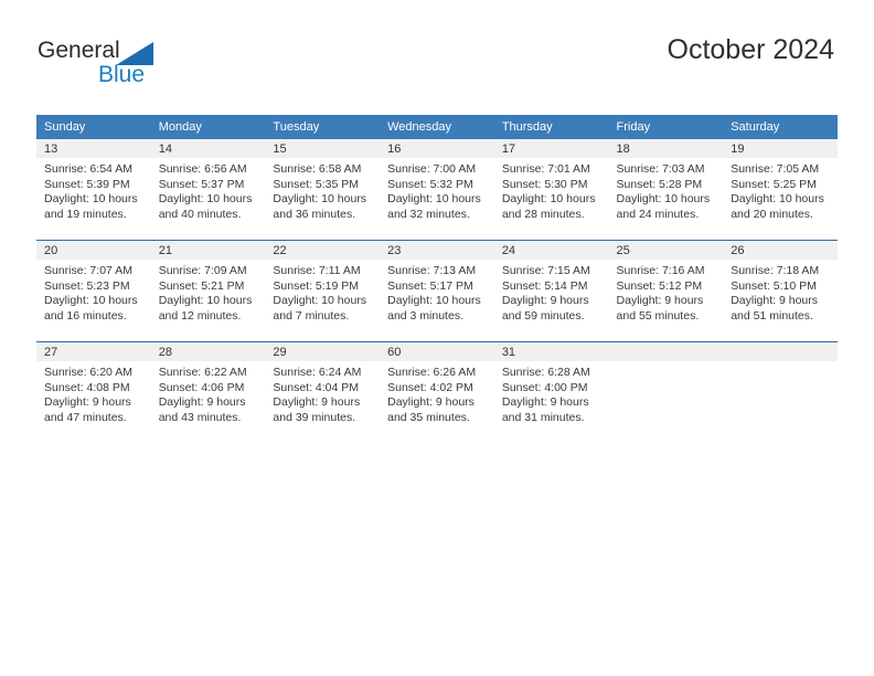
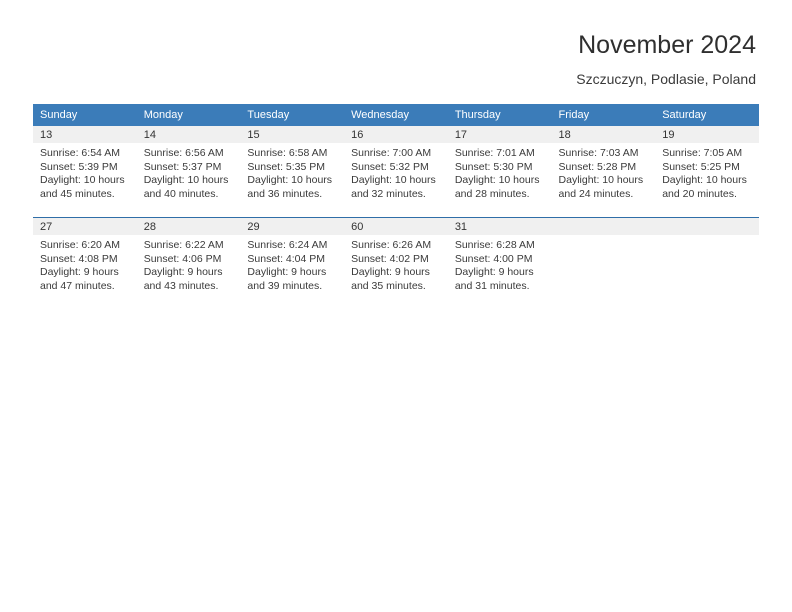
- General
- Blue
- October 2024
+ November 2024
+ Szczuczyn, Podlasie, Poland
  Sunday	Monday	Tuesday	Wednesday	Thursday	Friday	Saturday
- 13Sunrise: 6:54 AMSunset: 5:39 PMDaylight: 10 hoursand 19 minutes.	14Sunrise: 6:56 AMSunset: 5:37 PMDaylight: 10 hoursand 40 minutes.	15Sunrise: 6:58 AMSunset: 5:35 PMDaylight: 10 hoursand 36 minutes.	16Sunrise: 7:00 AMSunset: 5:32 PMDaylight: 10 hoursand 32 minutes.	17Sunrise: 7:01 AMSunset: 5:30 PMDaylight: 10 hoursand 28 minutes.	18Sunrise: 7:03 AMSunset: 5:28 PMDaylight: 10 hoursand 24 minutes.	19Sunrise: 7:05 AMSunset: 5:25 PMDaylight: 10 hoursand 20 minutes.
+ 13Sunrise: 6:54 AMSunset: 5:39 PMDaylight: 10 hoursand 45 minutes.	14Sunrise: 6:56 AMSunset: 5:37 PMDaylight: 10 hoursand 40 minutes.	15Sunrise: 6:58 AMSunset: 5:35 PMDaylight: 10 hoursand 36 minutes.	16Sunrise: 7:00 AMSunset: 5:32 PMDaylight: 10 hoursand 32 minutes.	17Sunrise: 7:01 AMSunset: 5:30 PMDaylight: 10 hoursand 28 minutes.	18Sunrise: 7:03 AMSunset: 5:28 PMDaylight: 10 hoursand 24 minutes.	19Sunrise: 7:05 AMSunset: 5:25 PMDaylight: 10 hoursand 20 minutes.
- 20Sunrise: 7:07 AMSunset: 5:23 PMDaylight: 10 hoursand 16 minutes.	21Sunrise: 7:09 AMSunset: 5:21 PMDaylight: 10 hoursand 12 minutes.	22Sunrise: 7:11 AMSunset: 5:19 PMDaylight: 10 hoursand 7 minutes.	23Sunrise: 7:13 AMSunset: 5:17 PMDaylight: 10 hoursand 3 minutes.	24Sunrise: 7:15 AMSunset: 5:14 PMDaylight: 9 hoursand 59 minutes.	25Sunrise: 7:16 AMSunset: 5:12 PMDaylight: 9 hoursand 55 minutes.	26Sunrise: 7:18 AMSunset: 5:10 PMDaylight: 9 hoursand 51 minutes.
  27Sunrise: 6:20 AMSunset: 4:08 PMDaylight: 9 hoursand 47 minutes.	28Sunrise: 6:22 AMSunset: 4:06 PMDaylight: 9 hoursand 43 minutes.	29Sunrise: 6:24 AMSunset: 4:04 PMDaylight: 9 hoursand 39 minutes.	60Sunrise: 6:26 AMSunset: 4:02 PMDaylight: 9 hoursand 35 minutes.	31Sunrise: 6:28 AMSunset: 4:00 PMDaylight: 9 hoursand 31 minutes.
